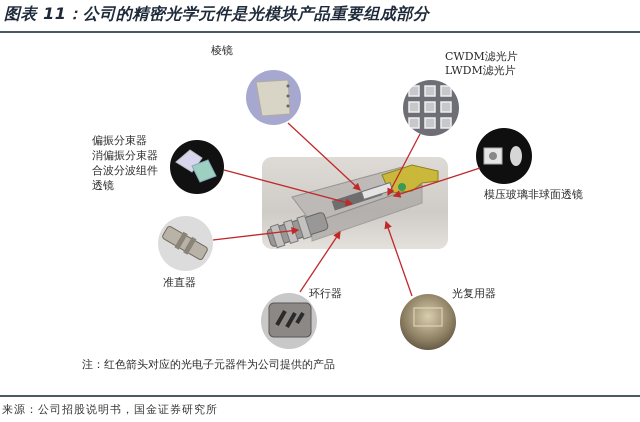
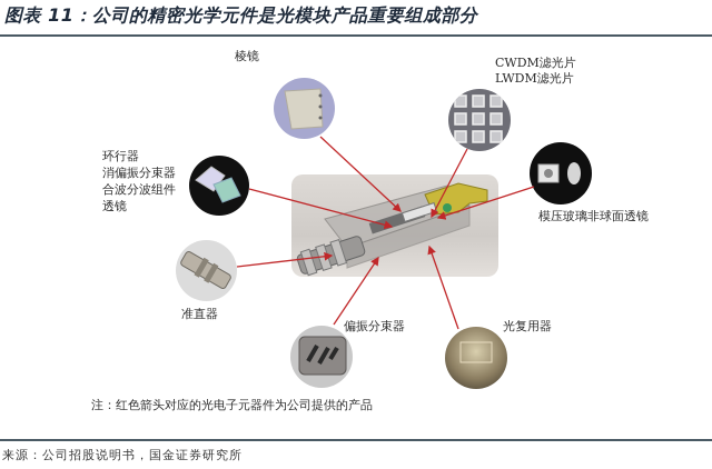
  图表 11：公司的精密光学元件是光模块产品重要组成部分
  棱镜
  CWDM滤光片
  LWDM滤光片
- 偏振分束器
+ 环行器
  消偏振分束器
  合波分波组件
  透镜
  模压玻璃非球面透镜
  准直器
- 环行器
+ 偏振分束器
  光复用器
  注：红色箭头对应的光电子元器件为公司提供的产品
  来源：公司招股说明书，国金证券研究所
